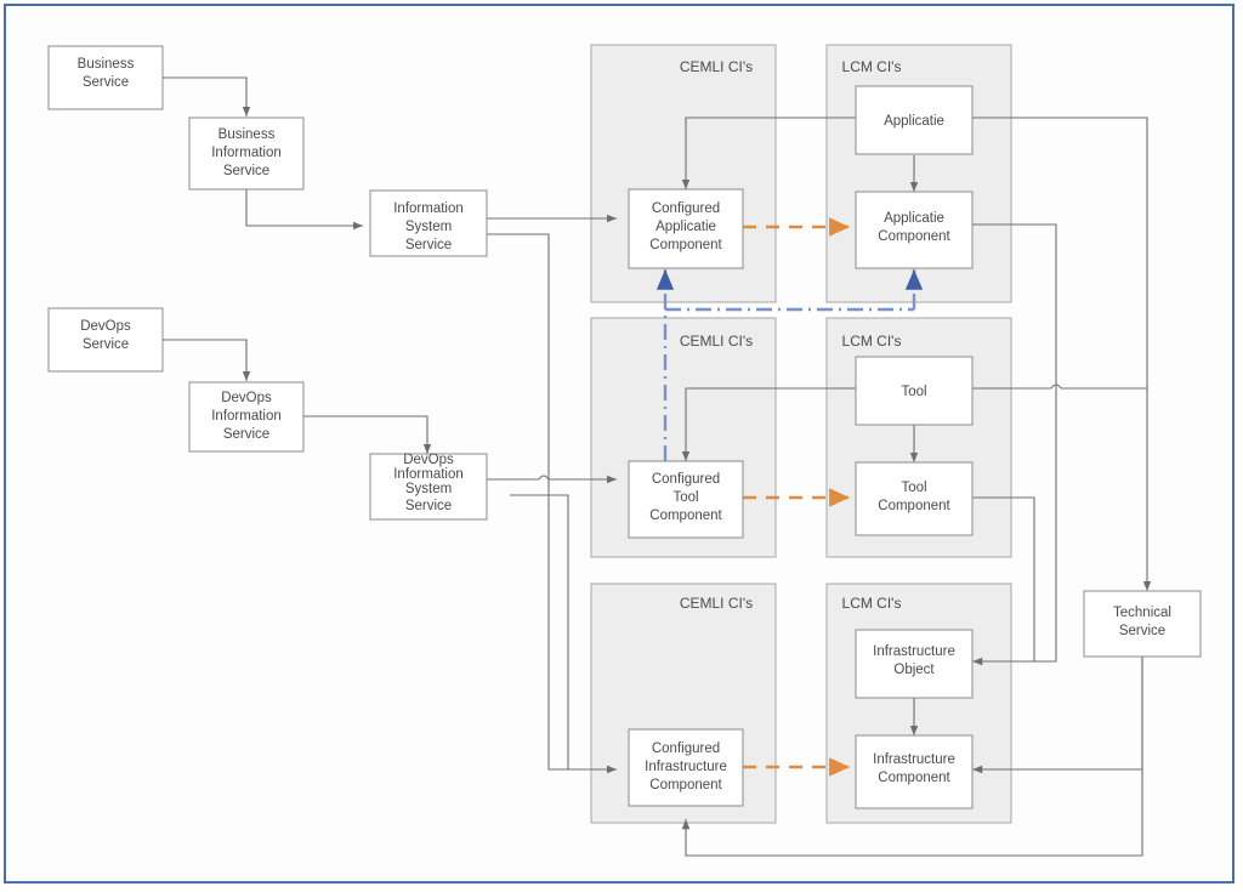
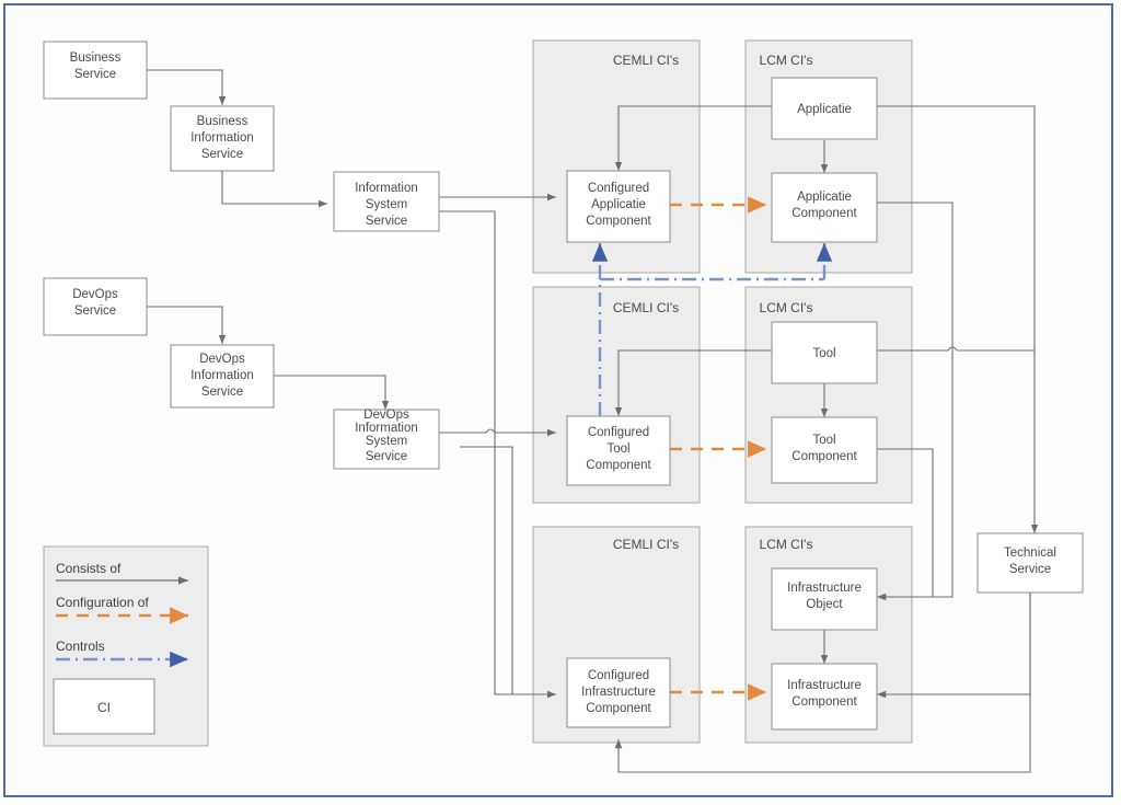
  CEMLI CI's
  LCM CI's
  CEMLI CI's
  LCM CI's
  CEMLI CI's
  LCM CI's
  Business
  Service
  Business
  Information
  Service
  Information
  System
  Service
  DevOps
  Service
  DevOps
  Information
  Service
  DevOps
  Information
  System
  Service
  Configured
  Applicatie
  Component
  Applicatie
  Applicatie
  Component
  Configured
  Tool
  Component
  Tool
  Tool
  Component
  Configured
  Infrastructure
  Component
  Infrastructure
  Object
  Infrastructure
  Component
  Technical
  Service
+ Consists of
+ Configuration of
+ Controls
+ CI
